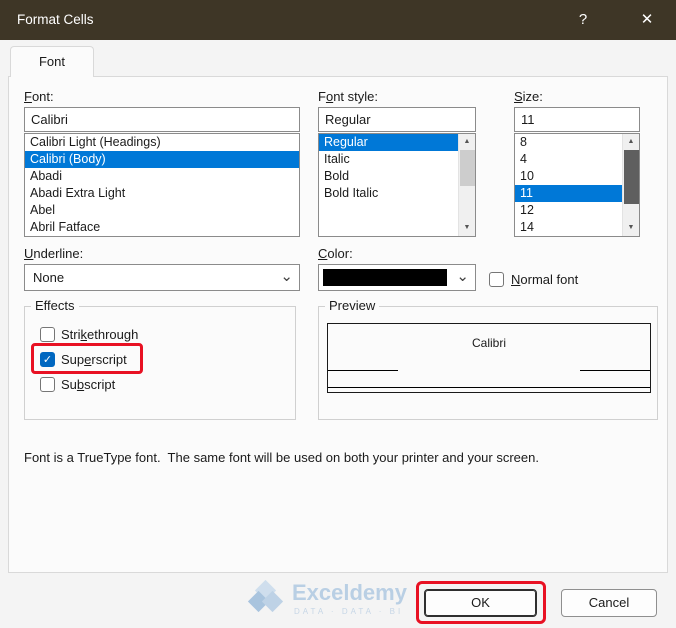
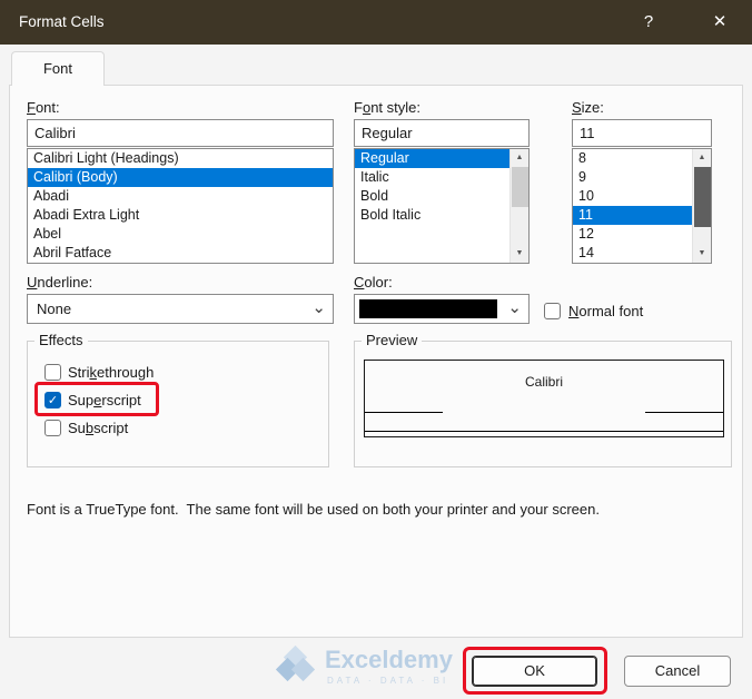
  Format Cells
  ?
  ✕
  Font
  Font:
  Calibri
  Calibri Light (Headings)
  Calibri (Body)
  Abadi
  Abadi Extra Light
  Abel
  Abril Fatface
  Font style:
  Regular
  Regular
  Italic
  Bold
  Bold Italic
  Size:
  11
  8
- 4
+ 9
  10
  11
  12
  14
  Underline:
  None
  ⌄
  Color:
  ⌄
  Normal font
  Effects
  Strikethrough
  ✓
  Superscript
  Subscript
  Preview
  Calibri
  Font is a TrueType font. The same font will be used on both your printer and your screen.
  Exceldemy
  DATA · DATA · BI
  OK
  Cancel
